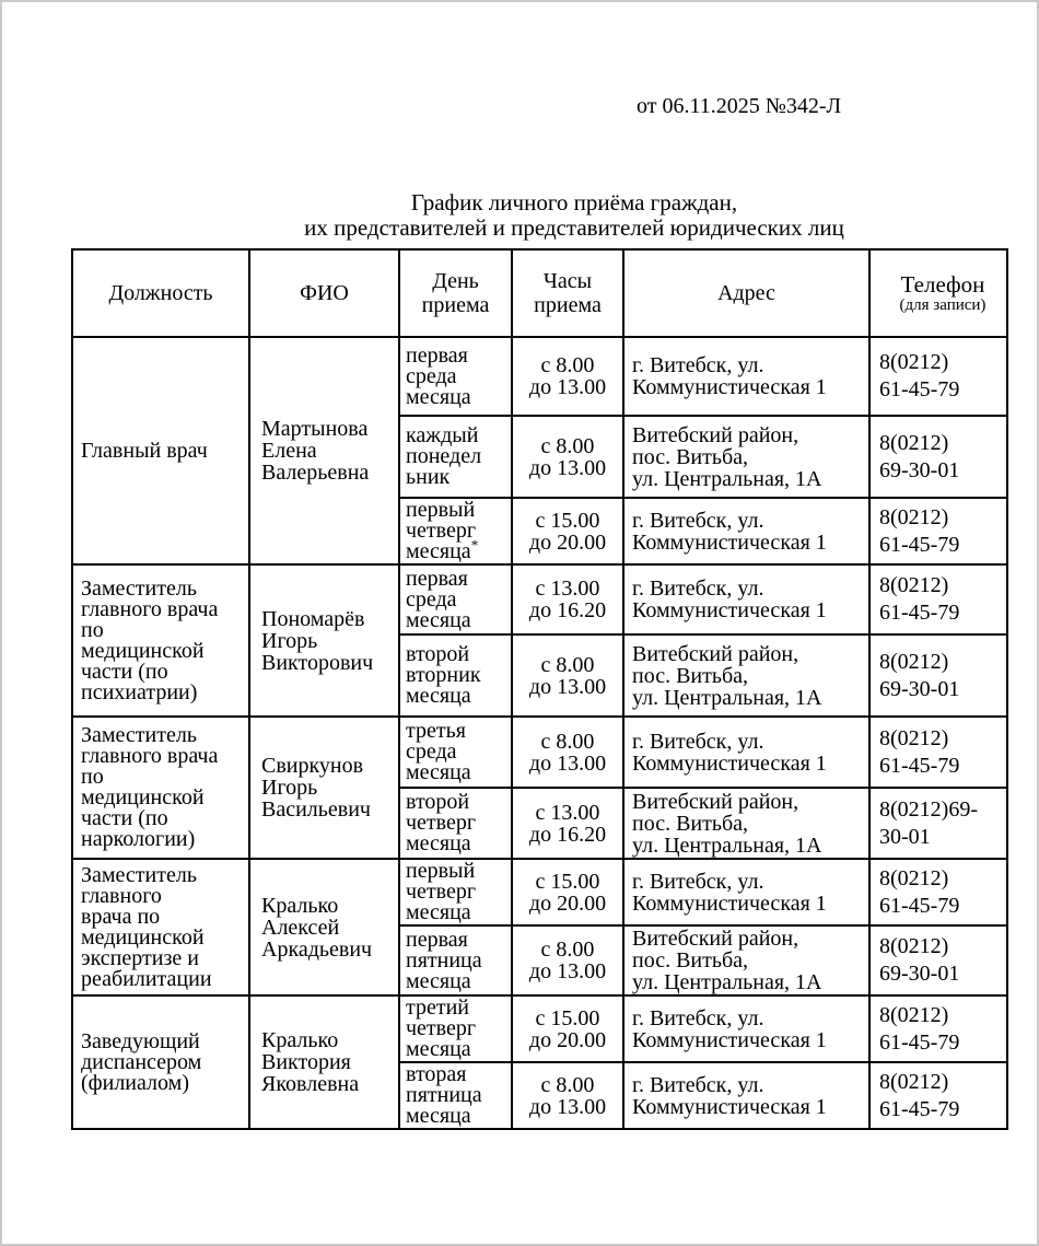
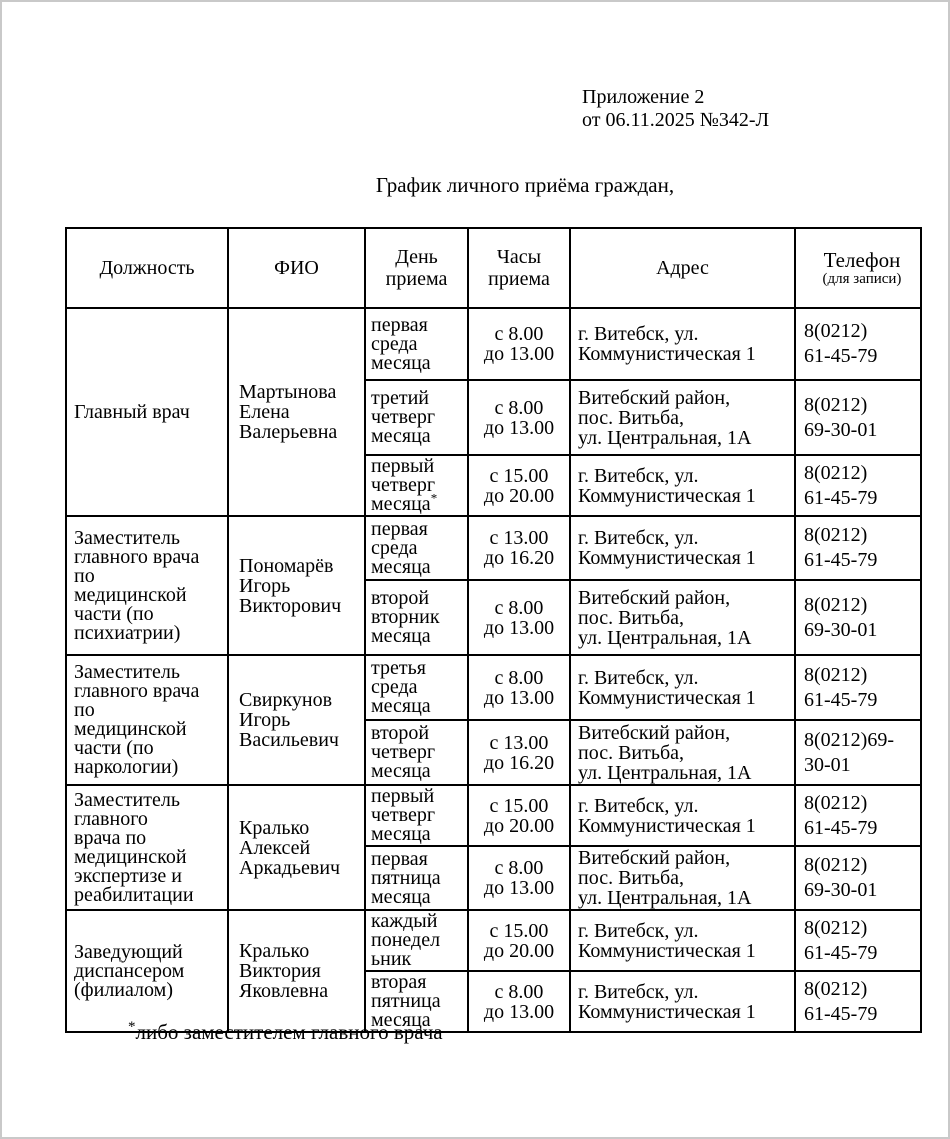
+ Приложение 2
  от 06.11.2025 №342-Л
  График личного приёма граждан,
- их представителей и представителей юридических лиц
  Должность	ФИО	День приема	Часы приема	Адрес	Телефон (для записи)
  Главный врач	Мартынова Елена Валерьевна	первая среда месяца	с 8.00 до 13.00	г. Витебск, ул. Коммунистическая 1	8(0212) 61-45-79
- каждый понедел ьник	с 8.00 до 13.00	Витебский район, пос. Витьба, ул. Центральная, 1А	8(0212) 69-30-01
+ третий четверг месяца	с 8.00 до 13.00	Витебский район, пос. Витьба, ул. Центральная, 1А	8(0212) 69-30-01
  первый четверг месяца*	с 15.00 до 20.00	г. Витебск, ул. Коммунистическая 1	8(0212) 61-45-79
  Заместитель главного врача по медицинской части (по психиатрии)	Пономарёв Игорь Викторович	первая среда месяца	с 13.00 до 16.20	г. Витебск, ул. Коммунистическая 1	8(0212) 61-45-79
  второй вторник месяца	с 8.00 до 13.00	Витебский район, пос. Витьба, ул. Центральная, 1А	8(0212) 69-30-01
  Заместитель главного врача по медицинской части (по наркологии)	Свиркунов Игорь Васильевич	третья среда месяца	с 8.00 до 13.00	г. Витебск, ул. Коммунистическая 1	8(0212) 61-45-79
  второй четверг месяца	с 13.00 до 16.20	Витебский район, пос. Витьба, ул. Центральная, 1А	8(0212)69- 30-01
  Заместитель главного врача по медицинской экспертизе и реабилитации	Кралько Алексей Аркадьевич	первый четверг месяца	с 15.00 до 20.00	г. Витебск, ул. Коммунистическая 1	8(0212) 61-45-79
  первая пятница месяца	с 8.00 до 13.00	Витебский район, пос. Витьба, ул. Центральная, 1А	8(0212) 69-30-01
- Заведующий диспансером (филиалом)	Кралько Виктория Яковлевна	третий четверг месяца	с 15.00 до 20.00	г. Витебск, ул. Коммунистическая 1	8(0212) 61-45-79
+ Заведующий диспансером (филиалом)	Кралько Виктория Яковлевна	каждый понедел ьник	с 15.00 до 20.00	г. Витебск, ул. Коммунистическая 1	8(0212) 61-45-79
  вторая пятница месяца	с 8.00 до 13.00	г. Витебск, ул. Коммунистическая 1	8(0212) 61-45-79
+ *либо заместителем главного врача
